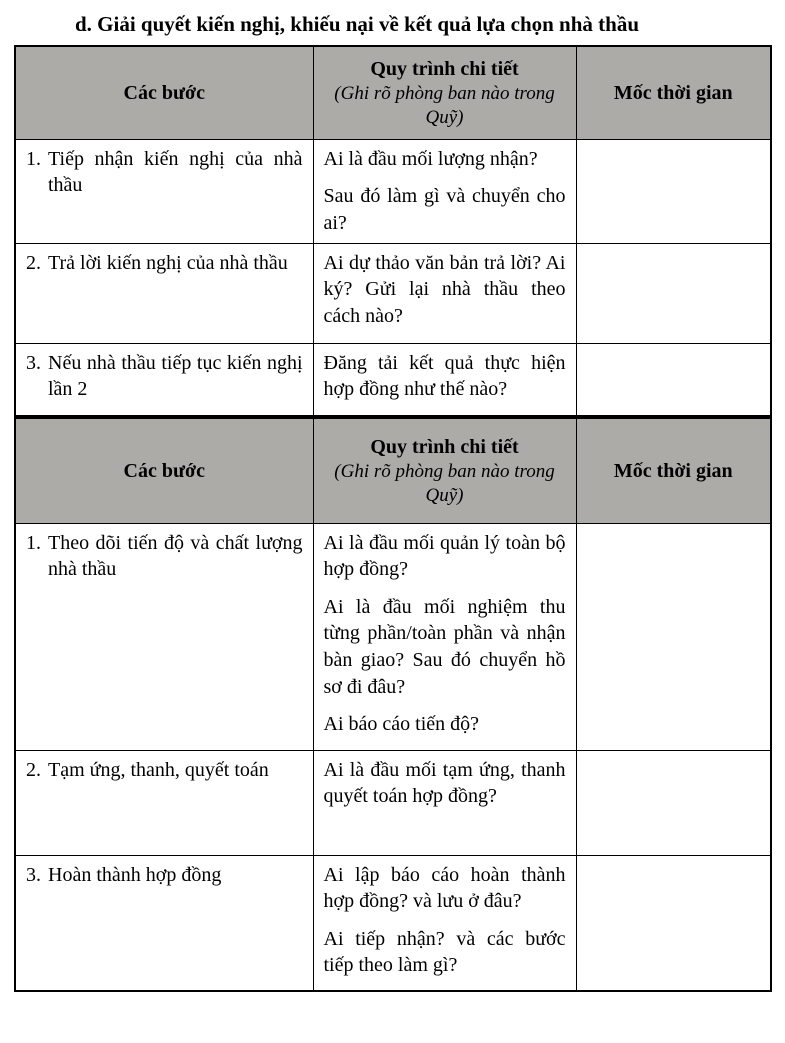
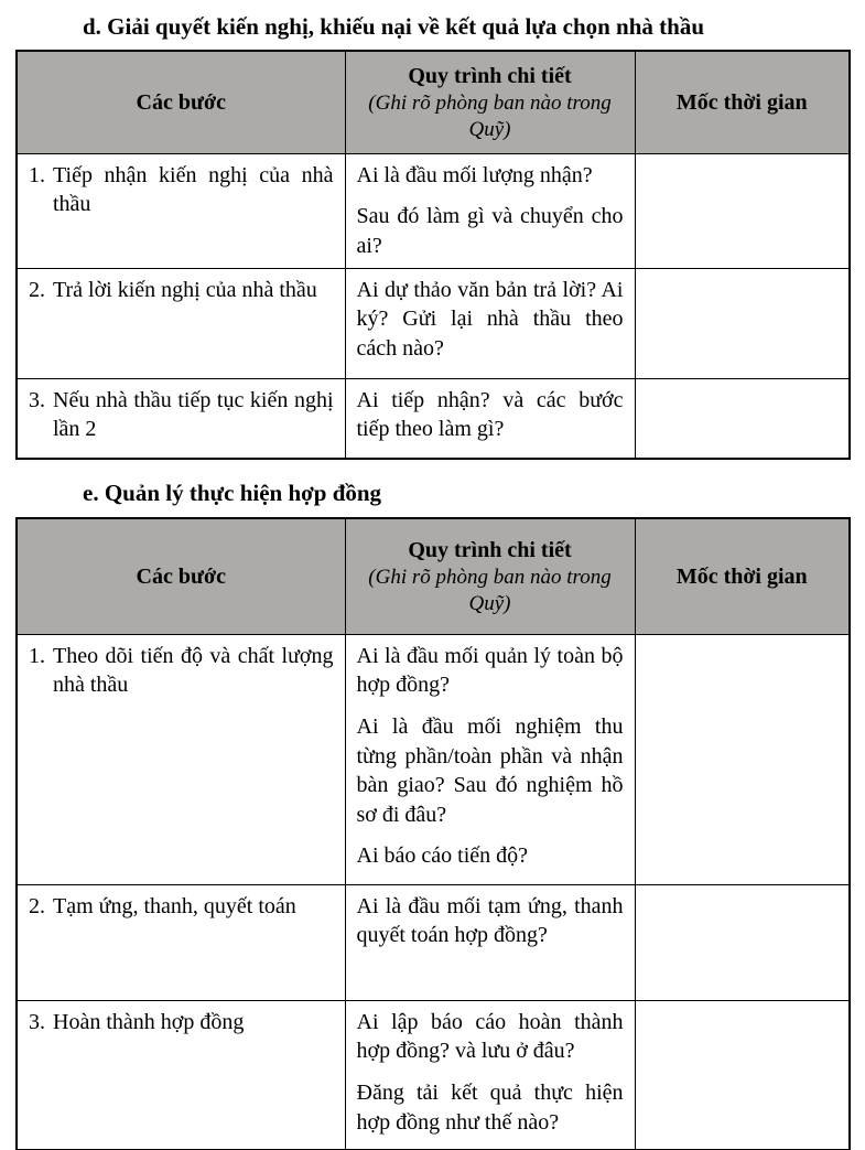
  d. Giải quyết kiến nghị, khiếu nại về kết quả lựa chọn nhà thầu
  Các bước	Quy trình chi tiết (Ghi rõ phòng ban nào trong Quỹ)	Mốc thời gian
  1. Tiếp nhận kiến nghị của nhà thầu	Ai là đầu mối lượng nhận? Sau đó làm gì và chuyển cho ai?
  2. Trả lời kiến nghị của nhà thầu	Ai dự thảo văn bản trả lời? Ai ký? Gửi lại nhà thầu theo cách nào?
- 3. Nếu nhà thầu tiếp tục kiến nghị lần 2	Đăng tải kết quả thực hiện hợp đồng như thế nào?
+ 3. Nếu nhà thầu tiếp tục kiến nghị lần 2	Ai tiếp nhận? và các bước tiếp theo làm gì?
+ e. Quản lý thực hiện hợp đồng
  Các bước	Quy trình chi tiết (Ghi rõ phòng ban nào trong Quỹ)	Mốc thời gian
- 1. Theo dõi tiến độ và chất lượng nhà thầu	Ai là đầu mối quản lý toàn bộ hợp đồng? Ai là đầu mối nghiệm thu từng phần/toàn phần và nhận bàn giao? Sau đó chuyển hồ sơ đi đâu? Ai báo cáo tiến độ?
+ 1. Theo dõi tiến độ và chất lượng nhà thầu	Ai là đầu mối quản lý toàn bộ hợp đồng? Ai là đầu mối nghiệm thu từng phần/toàn phần và nhận bàn giao? Sau đó nghiệm hồ sơ đi đâu? Ai báo cáo tiến độ?
  2. Tạm ứng, thanh, quyết toán	Ai là đầu mối tạm ứng, thanh quyết toán hợp đồng?
- 3. Hoàn thành hợp đồng	Ai lập báo cáo hoàn thành hợp đồng? và lưu ở đâu? Ai tiếp nhận? và các bước tiếp theo làm gì?
+ 3. Hoàn thành hợp đồng	Ai lập báo cáo hoàn thành hợp đồng? và lưu ở đâu? Đăng tải kết quả thực hiện hợp đồng như thế nào?
